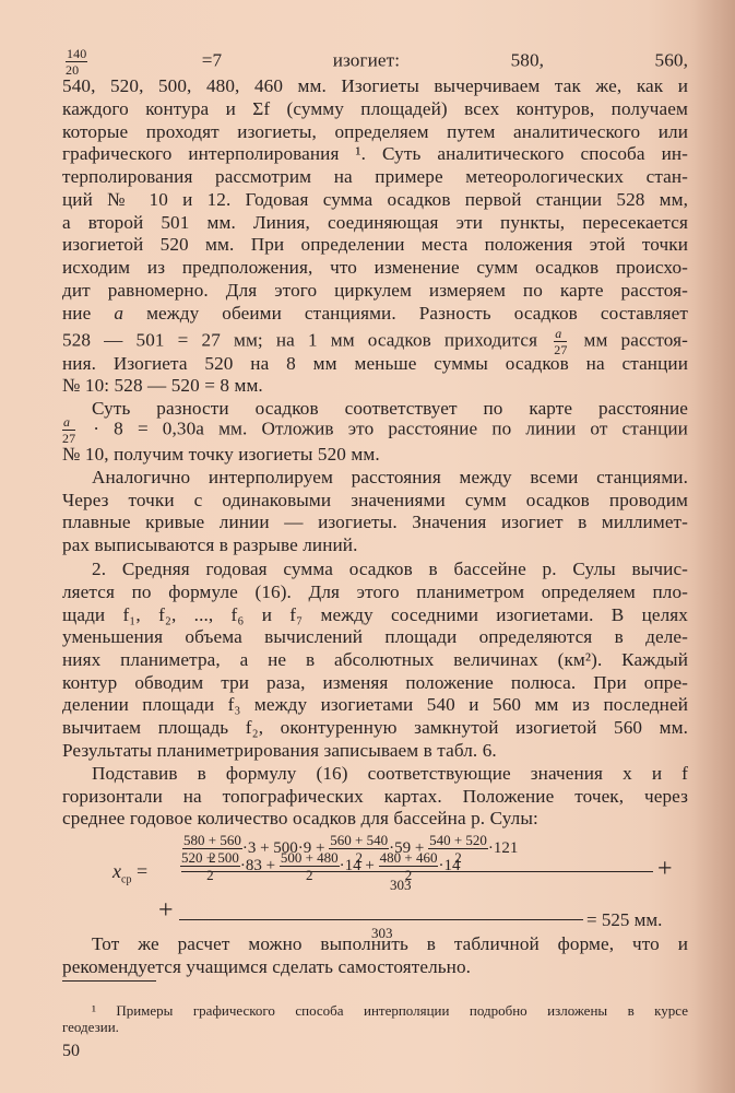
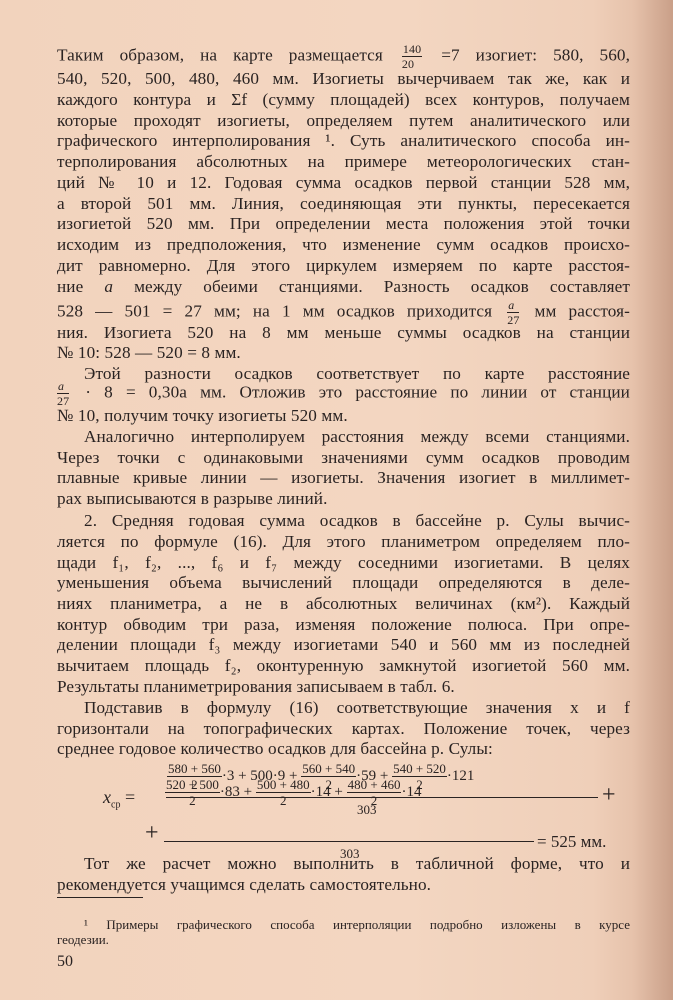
+ Таким образом, на карте размещается
  140
  20
  =7 изогиет: 580, 560,
  540, 520, 500, 480, 460 мм. Изогиеты вычерчиваем так же, как и
  каждого контура и Σf (сумму площадей) всех контуров, получаем
  которые проходят изогиеты, определяем путем аналитического или
  графического интерполирования ¹. Суть аналитического способа ин-
- терполирования рассмотрим на примере метеорологических стан-
+ терполирования абсолютных на примере метеорологических стан-
  ций № 10 и 12. Годовая сумма осадков первой станции 528 мм,
  а второй 501 мм. Линия, соединяющая эти пункты, пересекается
  изогиетой 520 мм. При определении места положения этой точки
  исходим из предположения, что изменение сумм осадков происхо-
  дит равномерно. Для этого циркулем измеряем по карте расстоя-
  ние a между обеими станциями. Разность осадков составляет
  528 — 501 = 27 мм; на 1 мм осадков приходится
  a
  27
  мм расстоя-
  ния. Изогиета 520 на 8 мм меньше суммы осадков на станции
  № 10: 528 — 520 = 8 мм.
- Суть разности осадков соответствует по карте расстояние
+ Этой разности осадков соответствует по карте расстояние
  a
  27
  · 8 = 0,30a мм. Отложив это расстояние по линии от станции
  № 10, получим точку изогиеты 520 мм.
  Аналогично интерполируем расстояния между всеми станциями.
  Через точки с одинаковыми значениями сумм осадков проводим
  плавные кривые линии — изогиеты. Значения изогиет в миллимет-
  рах выписываются в разрыве линий.
  2. Средняя годовая сумма осадков в бассейне р. Сулы вычис-
  ляется по формуле (16). Для этого планиметром определяем пло-
  щади f₁, f₂, ..., f₆ и f₇ между соседними изогиетами. В целях
  уменьшения объема вычислений площади определяются в деле-
  ниях планиметра, а не в абсолютных величинах (км²). Каждый
  контур обводим три раза, изменяя положение полюса. При опре-
  делении площади f₃ между изогиетами 540 и 560 мм из последней
  вычитаем площадь f₂, оконтуренную замкнутой изогиетой 560 мм.
  Результаты планиметрирования записываем в табл. 6.
  Подставив в формулу (16) соответствующие значения x и f
  горизонтали на топографических картах. Положение точек, через
  среднее годовое количество осадков для бассейна р. Сулы:
  xср =
  580 + 560
  2
  ·3 + 500·9 +
  560 + 540
  2
  ·59 +
  540 + 520
  2
  ·121
  303
  +
  +
  520 + 500
  2
  ·83 +
  500 + 480
  2
  ·14 +
  480 + 460
  2
  ·14
  303
  = 525 мм.
  Тот же расчет можно выполнить в табличной форме, что и
  рекомендуется учащимся сделать самостоятельно.
  ¹ Примеры графического способа интерполяции подробно изложены в курсе
  геодезии.
  50
